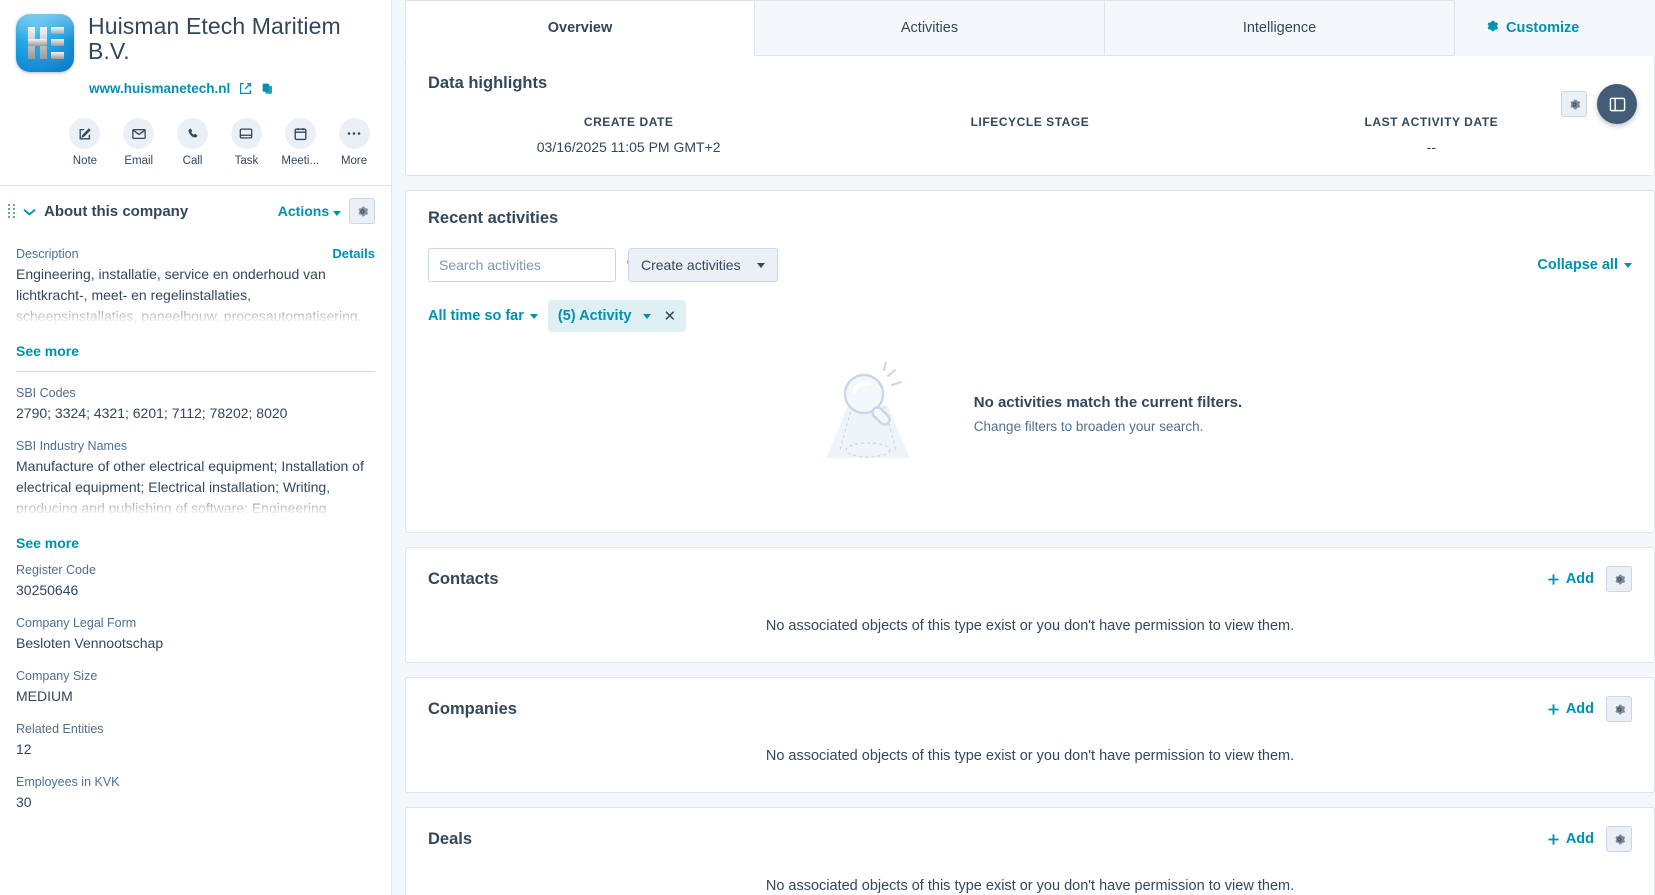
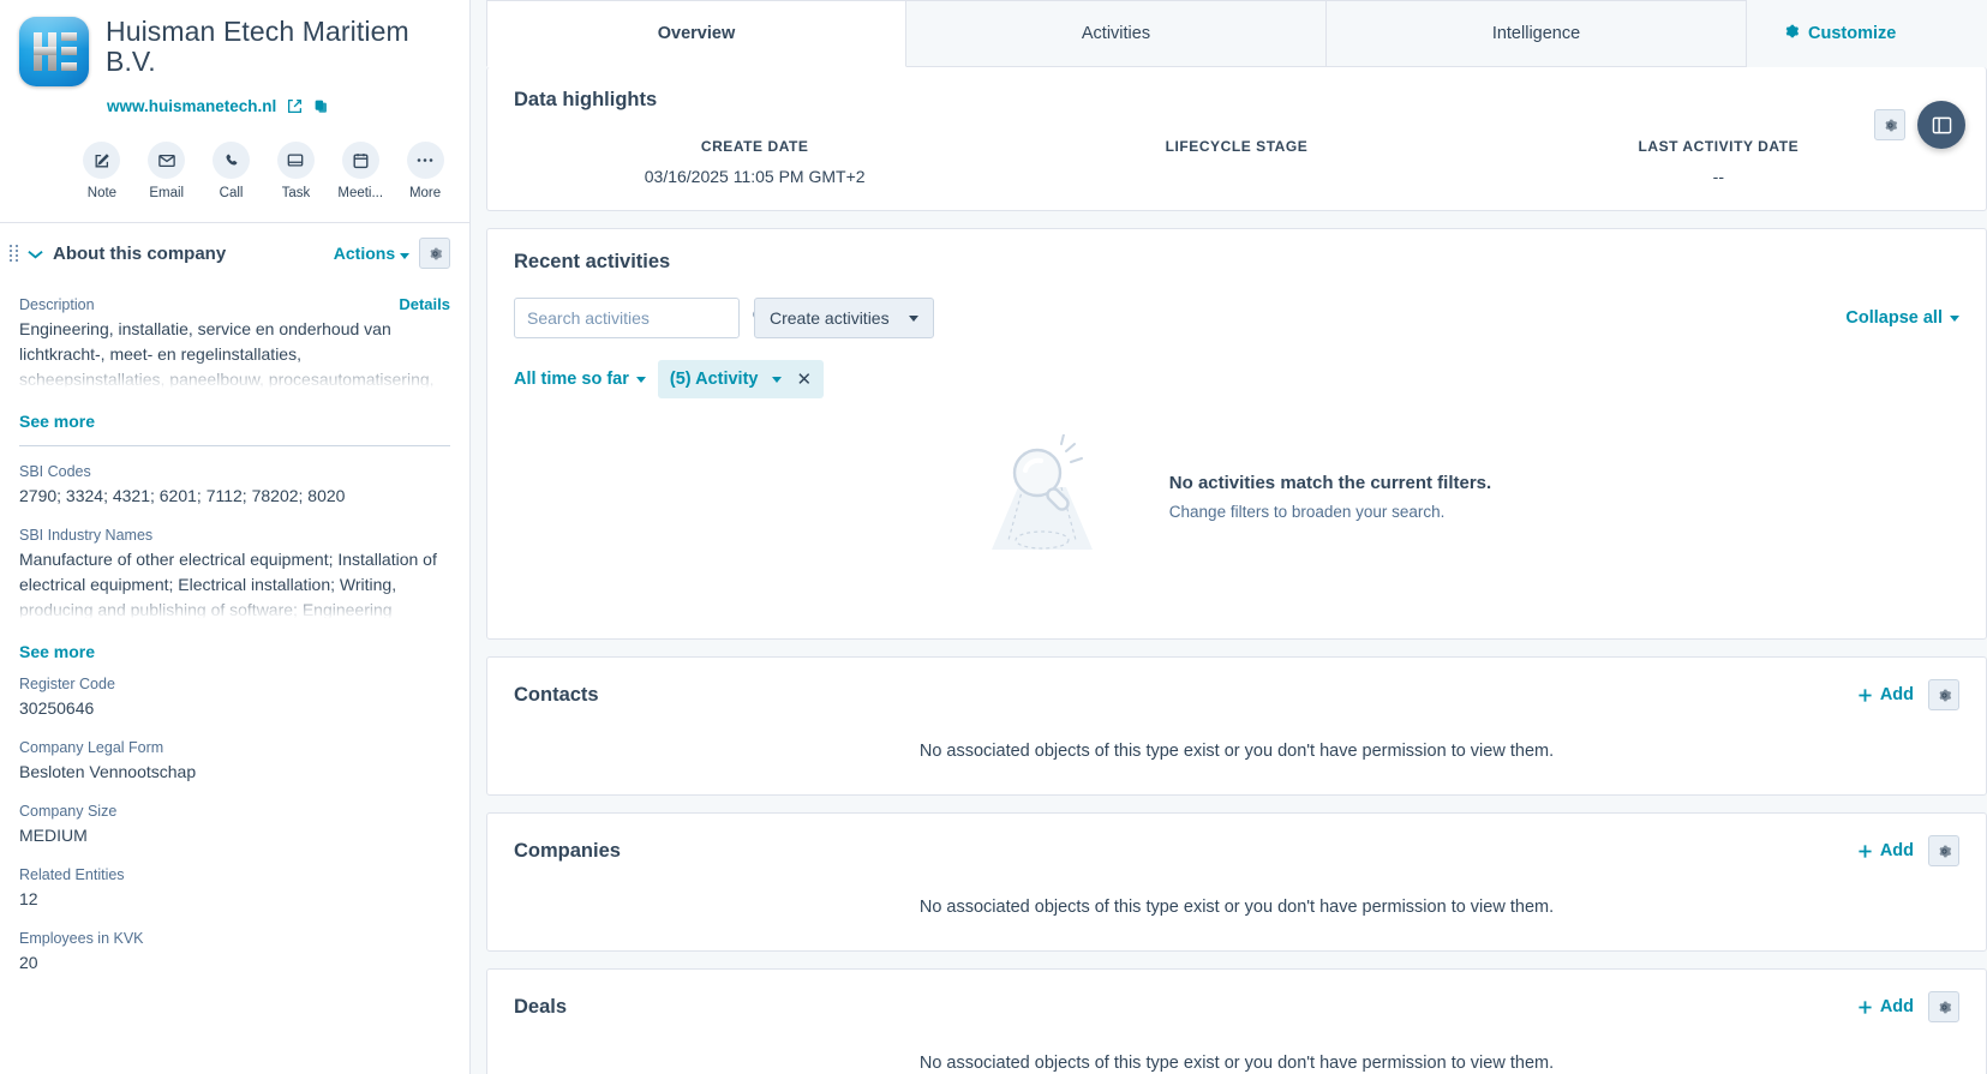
  Huisman Etech Maritiem B.V.
  www.huismanetech.nl
  Note
  Email
  Call
  Task
  Meeti...
  More
  About this company
  Actions
  Description
  Details
  Engineering, installatie, service en onderhoud van lichtkracht-, meet- en regelinstallaties, scheepsinstallaties, paneelbouw, procesautomatisering,
  See more
  SBI Codes
  2790; 3324; 4321; 6201; 7112; 78202; 8020
  SBI Industry Names
  See more
  Register Code
  30250646
  Company Legal Form
  Besloten Vennootschap
  Company Size
  MEDIUM
  Related Entities
  12
  Employees in KVK
- 30
+ 20
  Overview
  Activities
  Intelligence
  Customize
  Data highlights
  CREATE DATE
  03/16/2025 11:05 PM GMT+2
  LIFECYCLE STAGE
  LAST ACTIVITY DATE
  --
  Recent activities
  Search activities
  Create activities
  Collapse all
  All time so far
  (5) Activity
  ✕
  No activities match the current filters.
  Change filters to broaden your search.
  Contacts
  Add
  No associated objects of this type exist or you don't have permission to view them.
  Companies
  Add
  No associated objects of this type exist or you don't have permission to view them.
  Deals
  Add
  No associated objects of this type exist or you don't have permission to view them.
